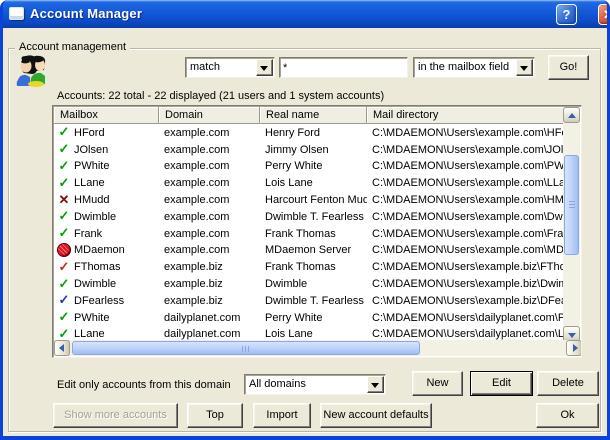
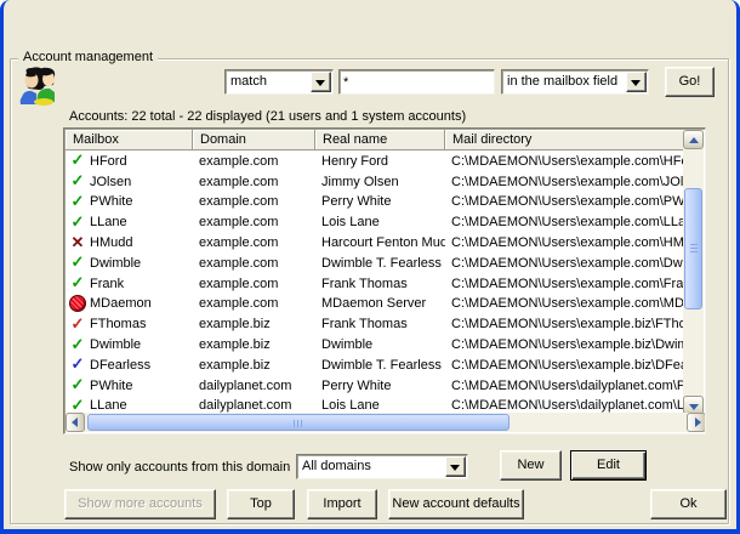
- Account Manager
- ?
  Account management
  match
  *
  in the mailbox field
  Go!
  Accounts: 22 total - 22 displayed (21 users and 1 system accounts)
  Mailbox
  Domain
  Real name
  Mail directory
  ✓
  HFord
  example.com
  Henry Ford
  C:\MDAEMON\Users\example.com\HF
  ✓
  JOlsen
  example.com
  Jimmy Olsen
  C:\MDAEMON\Users\example.com\JO
  ✓
  PWhite
  example.com
  Perry White
  C:\MDAEMON\Users\example.com\PW
  ✓
  LLane
  example.com
  Lois Lane
  C:\MDAEMON\Users\example.com\LL
  ✕
  HMudd
  example.com
  Harcourt Fenton Mud
  C:\MDAEMON\Users\example.com\HM
  ✓
  Dwimble
  example.com
  Dwimble T. Fearless
  C:\MDAEMON\Users\example.com\Dw
  ✓
  Frank
  example.com
  Frank Thomas
  C:\MDAEMON\Users\example.com\Fra
  MDaemon
  example.com
  MDaemon Server
  C:\MDAEMON\Users\example.com\MD
  ✓
  FThomas
  example.biz
  Frank Thomas
  C:\MDAEMON\Users\example.biz\FTh
  ✓
  Dwimble
  example.biz
  Dwimble
  C:\MDAEMON\Users\example.biz\Dwi
  ✓
  DFearless
  example.biz
  Dwimble T. Fearless
  C:\MDAEMON\Users\example.biz\DFe
  ✓
  PWhite
  dailyplanet.com
  Perry White
  C:\MDAEMON\Users\dailyplanet.com\P
  ✓
  LLane
  dailyplanet.com
  Lois Lane
  C:\MDAEMON\Users\dailyplanet.com\L
- Edit only accounts from this domain
+ Show only accounts from this domain
  All domains
  New
  Edit
- Delete
  Show more accounts
  Top
  Import
  New account defaults
  Ok
